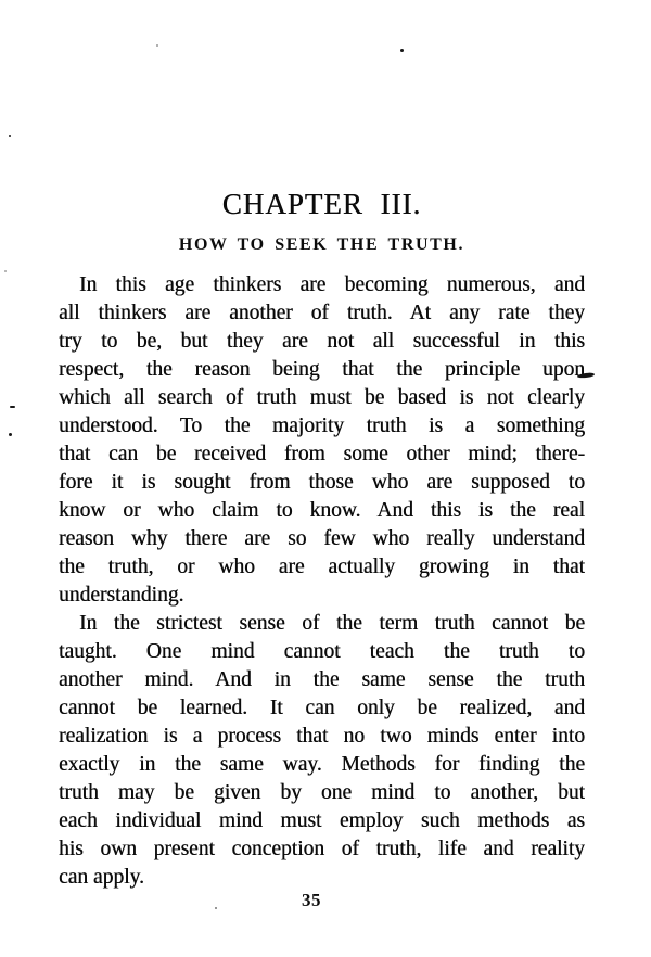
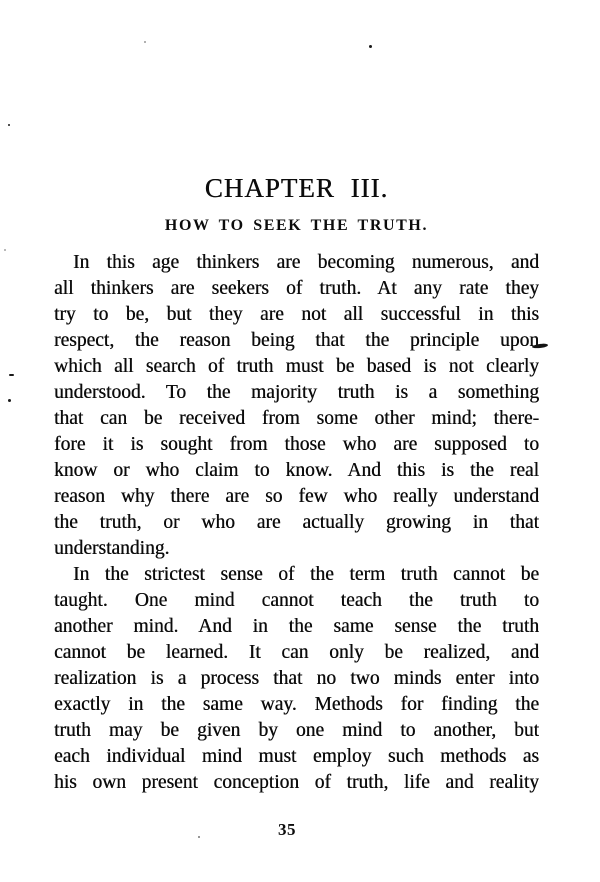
  CHAPTER III.
  HOW TO SEEK THE TRUTH.
  In this age thinkers are becoming numerous, and
- all thinkers are another of truth. At any rate they
+ all thinkers are seekers of truth. At any rate they
  try to be, but they are not all successful in this
  respect, the reason being that the principle upon
  which all search of truth must be based is not clearly
  understood. To the majority truth is a something
  that can be received from some other mind; there-
  fore it is sought from those who are supposed to
  know or who claim to know. And this is the real
  reason why there are so few who really understand
  the truth, or who are actually growing in that
  understanding.
  In the strictest sense of the term truth cannot be
  taught. One mind cannot teach the truth to
  another mind. And in the same sense the truth
  cannot be learned. It can only be realized, and
  realization is a process that no two minds enter into
  exactly in the same way. Methods for finding the
  truth may be given by one mind to another, but
  each individual mind must employ such methods as
  his own present conception of truth, life and reality
- can apply.
  35
